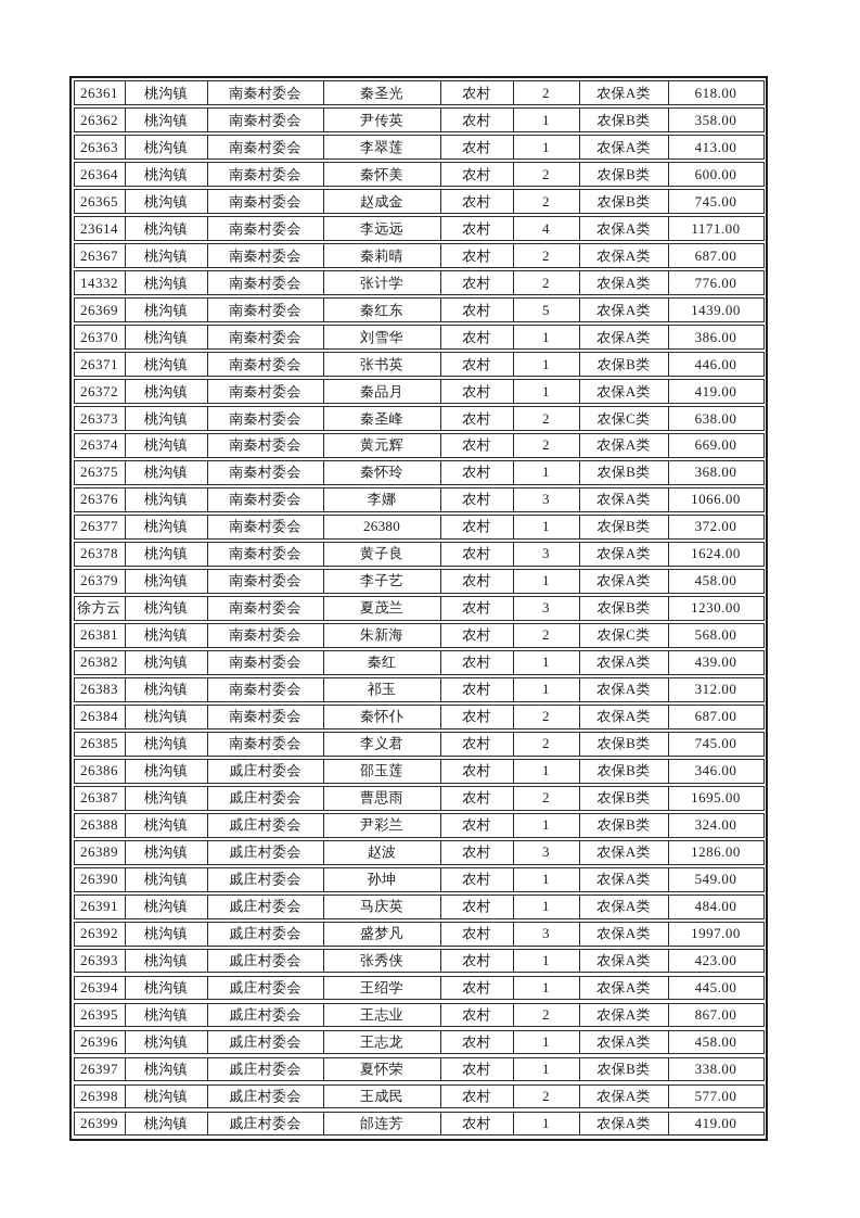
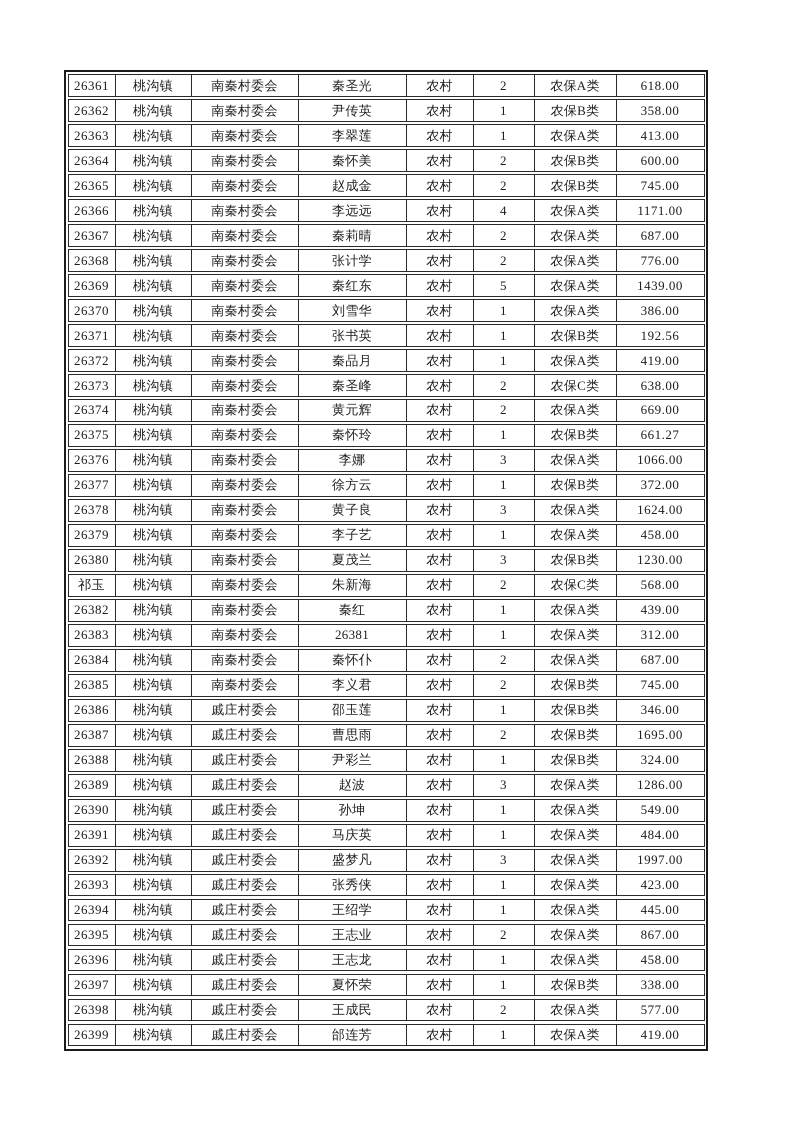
  26361
  桃沟镇
  南秦村委会
  秦圣光
  农村
  2
  农保A类
  618.00
  26362
  桃沟镇
  南秦村委会
  尹传英
  农村
  1
  农保B类
  358.00
  26363
  桃沟镇
  南秦村委会
  李翠莲
  农村
  1
  农保A类
  413.00
  26364
  桃沟镇
  南秦村委会
  秦怀美
  农村
  2
  农保B类
  600.00
  26365
  桃沟镇
  南秦村委会
  赵成金
  农村
  2
  农保B类
  745.00
- 23614
+ 26366
  桃沟镇
  南秦村委会
  李远远
  农村
  4
  农保A类
  1171.00
  26367
  桃沟镇
  南秦村委会
  秦莉晴
  农村
  2
  农保A类
  687.00
- 14332
+ 26368
  桃沟镇
  南秦村委会
  张计学
  农村
  2
  农保A类
  776.00
  26369
  桃沟镇
  南秦村委会
  秦红东
  农村
  5
  农保A类
  1439.00
  26370
  桃沟镇
  南秦村委会
  刘雪华
  农村
  1
  农保A类
  386.00
  26371
  桃沟镇
  南秦村委会
  张书英
  农村
  1
  农保B类
- 446.00
+ 192.56
  26372
  桃沟镇
  南秦村委会
  秦品月
  农村
  1
  农保A类
  419.00
  26373
  桃沟镇
  南秦村委会
  秦圣峰
  农村
  2
  农保C类
  638.00
  26374
  桃沟镇
  南秦村委会
  黄元辉
  农村
  2
  农保A类
  669.00
  26375
  桃沟镇
  南秦村委会
  秦怀玲
  农村
  1
  农保B类
- 368.00
+ 661.27
  26376
  桃沟镇
  南秦村委会
  李娜
  农村
  3
  农保A类
  1066.00
  26377
  桃沟镇
  南秦村委会
- 26380
+ 徐方云
  农村
  1
  农保B类
  372.00
  26378
  桃沟镇
  南秦村委会
  黄子良
  农村
  3
  农保A类
  1624.00
  26379
  桃沟镇
  南秦村委会
  李子艺
  农村
  1
  农保A类
  458.00
- 徐方云
+ 26380
  桃沟镇
  南秦村委会
  夏茂兰
  农村
  3
  农保B类
  1230.00
- 26381
+ 祁玉
  桃沟镇
  南秦村委会
  朱新海
  农村
  2
  农保C类
  568.00
  26382
  桃沟镇
  南秦村委会
  秦红
  农村
  1
  农保A类
  439.00
  26383
  桃沟镇
  南秦村委会
- 祁玉
+ 26381
  农村
  1
  农保A类
  312.00
  26384
  桃沟镇
  南秦村委会
  秦怀仆
  农村
  2
  农保A类
  687.00
  26385
  桃沟镇
  南秦村委会
  李义君
  农村
  2
  农保B类
  745.00
  26386
  桃沟镇
  戚庄村委会
  邵玉莲
  农村
  1
  农保B类
  346.00
  26387
  桃沟镇
  戚庄村委会
  曹思雨
  农村
  2
  农保B类
  1695.00
  26388
  桃沟镇
  戚庄村委会
  尹彩兰
  农村
  1
  农保B类
  324.00
  26389
  桃沟镇
  戚庄村委会
  赵波
  农村
  3
  农保A类
  1286.00
  26390
  桃沟镇
  戚庄村委会
  孙坤
  农村
  1
  农保A类
  549.00
  26391
  桃沟镇
  戚庄村委会
  马庆英
  农村
  1
  农保A类
  484.00
  26392
  桃沟镇
  戚庄村委会
  盛梦凡
  农村
  3
  农保A类
  1997.00
  26393
  桃沟镇
  戚庄村委会
  张秀侠
  农村
  1
  农保A类
  423.00
  26394
  桃沟镇
  戚庄村委会
  王绍学
  农村
  1
  农保A类
  445.00
  26395
  桃沟镇
  戚庄村委会
  王志业
  农村
  2
  农保A类
  867.00
  26396
  桃沟镇
  戚庄村委会
  王志龙
  农村
  1
  农保A类
  458.00
  26397
  桃沟镇
  戚庄村委会
  夏怀荣
  农村
  1
  农保B类
  338.00
  26398
  桃沟镇
  戚庄村委会
  王成民
  农村
  2
  农保A类
  577.00
  26399
  桃沟镇
  戚庄村委会
  邰连芳
  农村
  1
  农保A类
  419.00
